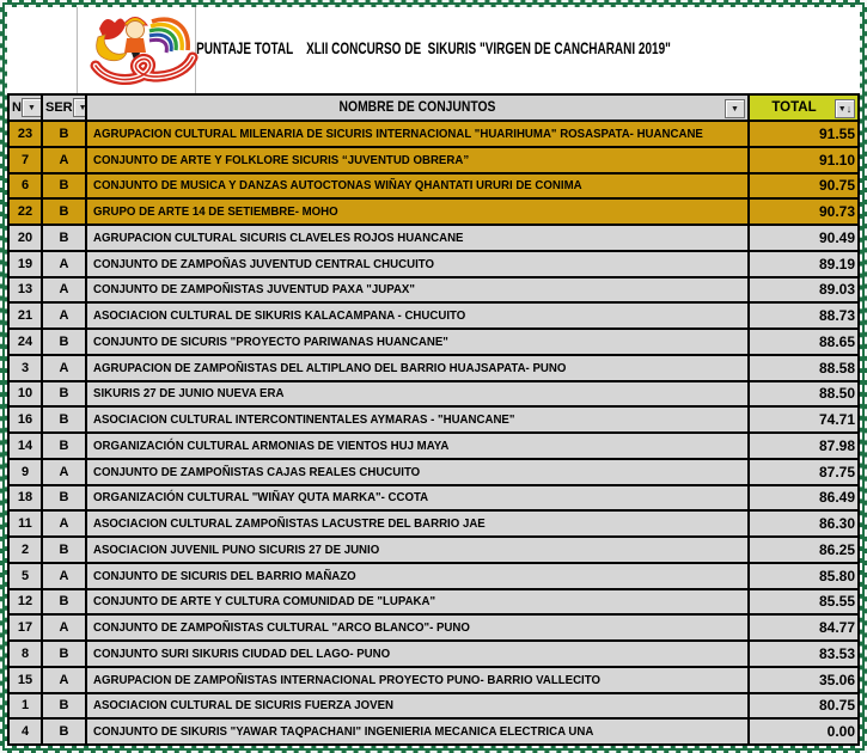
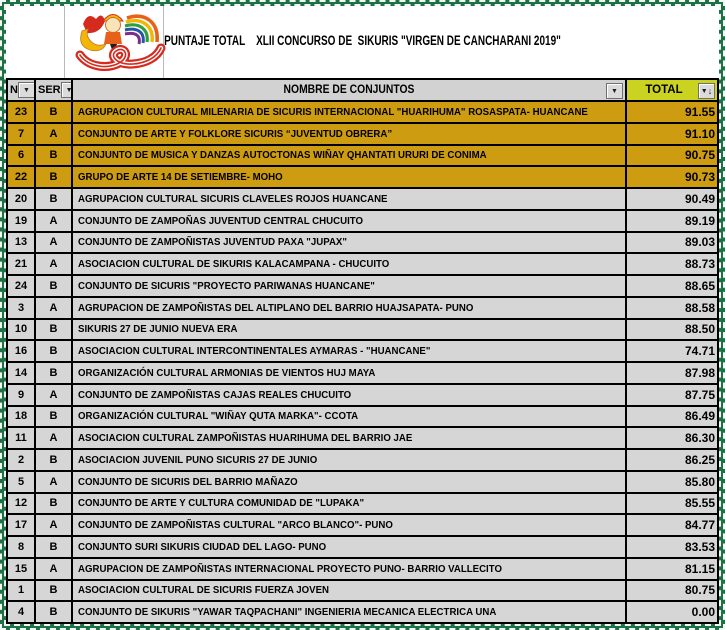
  PUNTAJE TOTAL XLII CONCURSO DE SIKURIS "VIRGEN DE CANCHARANI 2019"
  N
  SER
  NOMBRE DE CONJUNTOS
  TOTAL
  ↓
  23
  B
  AGRUPACION CULTURAL MILENARIA DE SICURIS INTERNACIONAL "HUARIHUMA" ROSASPATA- HUANCANE
  91.55
  7
  A
  CONJUNTO DE ARTE Y FOLKLORE SICURIS “JUVENTUD OBRERA”
  91.10
  6
  B
  CONJUNTO DE MUSICA Y DANZAS AUTOCTONAS WIÑAY QHANTATI URURI DE CONIMA
  90.75
  22
  B
  GRUPO DE ARTE 14 DE SETIEMBRE- MOHO
  90.73
  20
  B
  AGRUPACION CULTURAL SICURIS CLAVELES ROJOS HUANCANE
  90.49
  19
  A
  CONJUNTO DE ZAMPOÑAS JUVENTUD CENTRAL CHUCUITO
  89.19
  13
  A
  CONJUNTO DE ZAMPOÑISTAS JUVENTUD PAXA "JUPAX"
  89.03
  21
  A
  ASOCIACION CULTURAL DE SIKURIS KALACAMPANA - CHUCUITO
  88.73
  24
  B
  CONJUNTO DE SICURIS "PROYECTO PARIWANAS HUANCANE"
  88.65
  3
  A
  AGRUPACION DE ZAMPOÑISTAS DEL ALTIPLANO DEL BARRIO HUAJSAPATA- PUNO
  88.58
  10
  B
  SIKURIS 27 DE JUNIO NUEVA ERA
  88.50
  16
  B
  ASOCIACION CULTURAL INTERCONTINENTALES AYMARAS - "HUANCANE"
  74.71
  14
  B
  ORGANIZACIÓN CULTURAL ARMONIAS DE VIENTOS HUJ MAYA
  87.98
  9
  A
  CONJUNTO DE ZAMPOÑISTAS CAJAS REALES CHUCUITO
  87.75
  18
  B
  ORGANIZACIÓN CULTURAL "WIÑAY QUTA MARKA"- CCOTA
  86.49
  11
  A
- ASOCIACION CULTURAL ZAMPOÑISTAS LACUSTRE DEL BARRIO JAE
+ ASOCIACION CULTURAL ZAMPOÑISTAS HUARIHUMA DEL BARRIO JAE
  86.30
  2
  B
  ASOCIACION JUVENIL PUNO SICURIS 27 DE JUNIO
  86.25
  5
  A
  CONJUNTO DE SICURIS DEL BARRIO MAÑAZO
  85.80
  12
  B
  CONJUNTO DE ARTE Y CULTURA COMUNIDAD DE "LUPAKA"
  85.55
  17
  A
  CONJUNTO DE ZAMPOÑISTAS CULTURAL "ARCO BLANCO"- PUNO
  84.77
  8
  B
  CONJUNTO SURI SIKURIS CIUDAD DEL LAGO- PUNO
  83.53
  15
  A
  AGRUPACION DE ZAMPOÑISTAS INTERNACIONAL PROYECTO PUNO- BARRIO VALLECITO
- 35.06
+ 81.15
  1
  B
  ASOCIACION CULTURAL DE SICURIS FUERZA JOVEN
  80.75
  4
  B
  CONJUNTO DE SIKURIS "YAWAR TAQPACHANI" INGENIERIA MECANICA ELECTRICA UNA
  0.00
